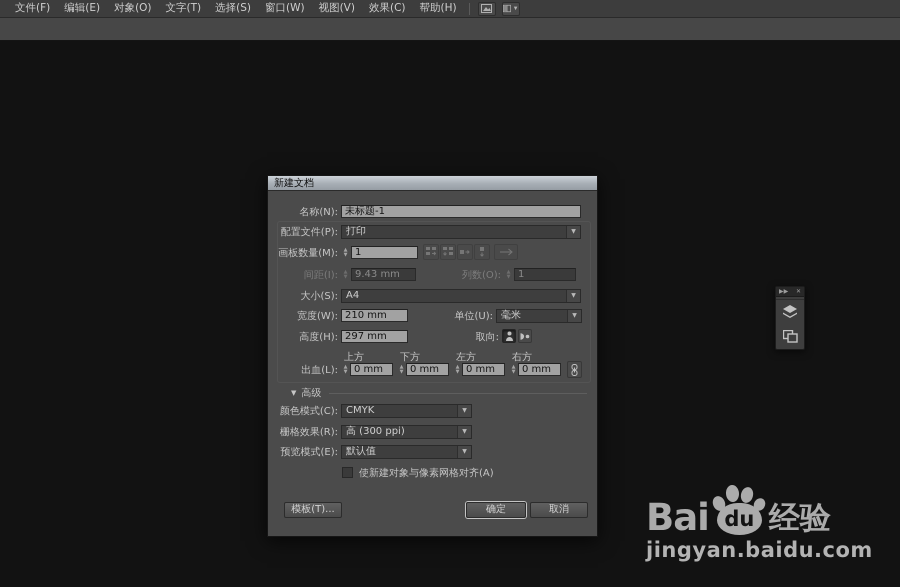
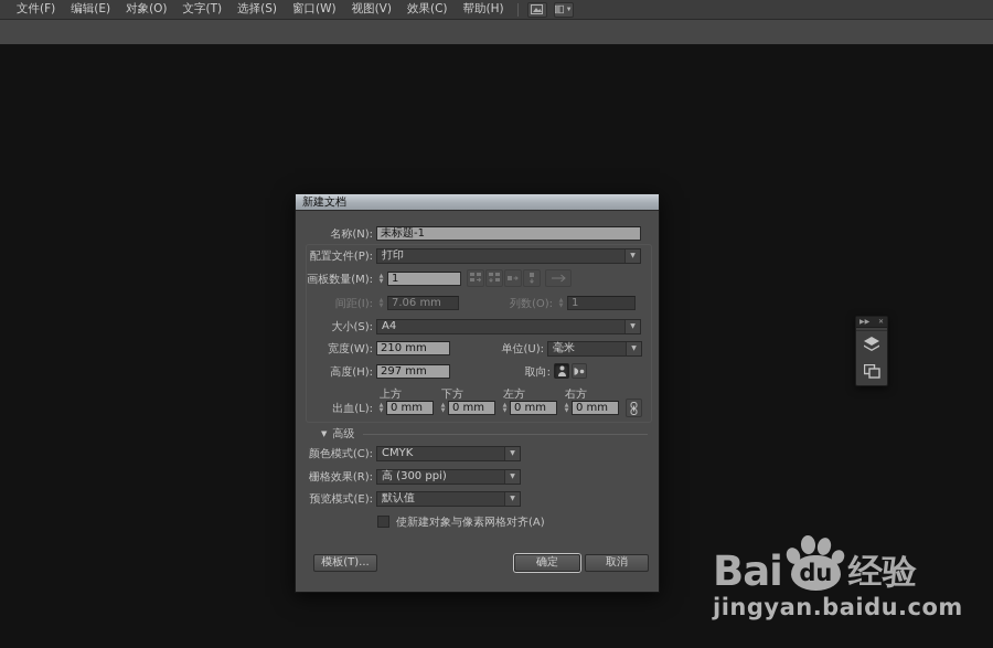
  文件(F)
  编辑(E)
  对象(O)
  文字(T)
  选择(S)
  窗口(W)
  视图(V)
  效果(C)
  帮助(H)
  新建文档
  名称(N):
  未标题-1
  配置文件(P):
  打印
  画板数量(M):
  1
  间距(I):
- 9.43 mm
+ 7.06 mm
  列数(O):
  1
  大小(S):
  A4
  宽度(W):
  210 mm
  单位(U):
  毫米
  高度(H):
  297 mm
  取向:
  上方
  下方
  左方
  右方
  出血(L):
  0 mm
  0 mm
  0 mm
  0 mm
  ▼
  高级
  颜色模式(C):
  CMYK
  栅格效果(R):
  高 (300 ppi)
  预览模式(E):
  默认值
  使新建对象与像素网格对齐(A)
  模板(T)...
  确定
  取消
  Bai
  du
  经验
  jingyan.baidu.com
